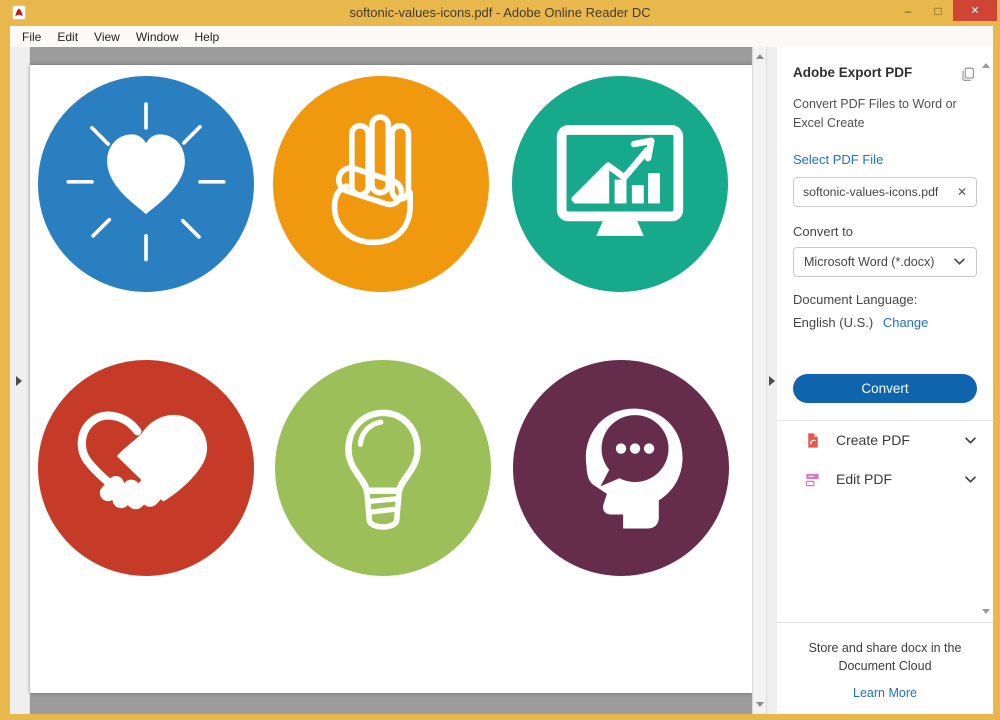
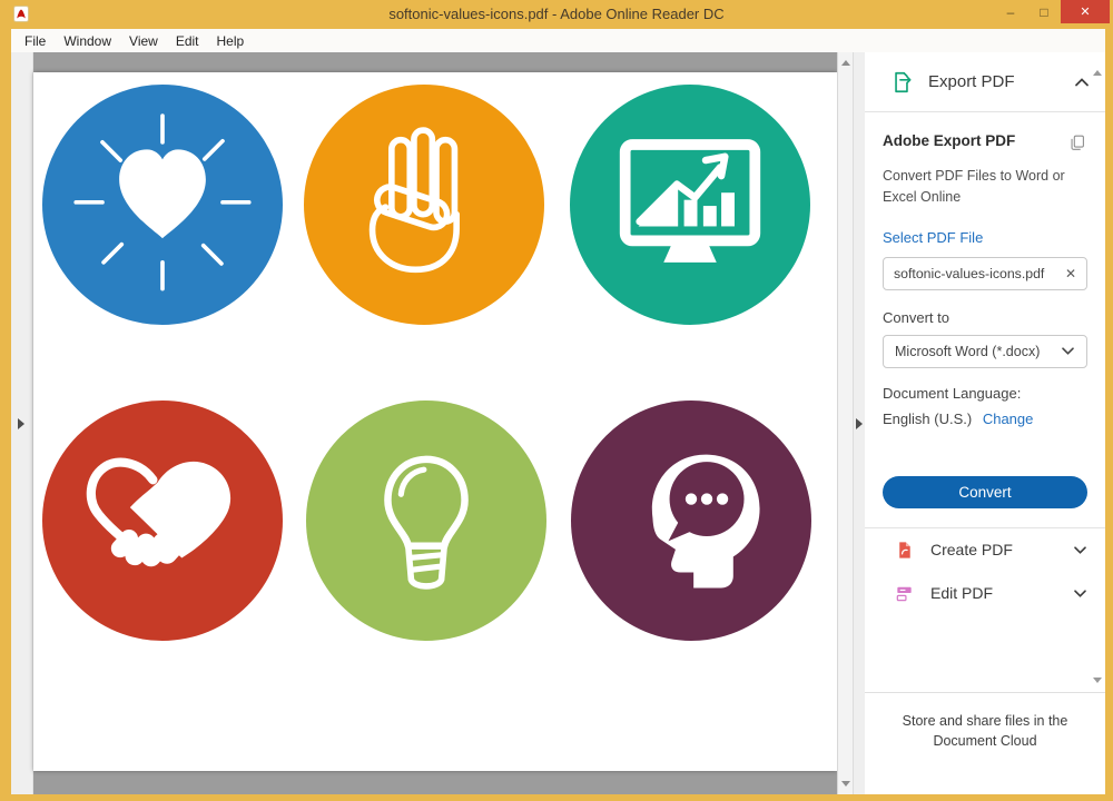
  softonic-values-icons.pdf - Adobe Online Reader DC
  –
  □
  ✕
  File
- Edit
+ Window
  View
- Window
+ Edit
  Help
+ Export PDF
  Adobe Export PDF
- Convert PDF Files to Word or Excel Create
+ Convert PDF Files to Word or Excel Online
  Select PDF File
  softonic-values-icons.pdf
  ✕
  Convert to
  Microsoft Word (*.docx)
  Document Language:
  English (U.S.) Change
  Convert
  Create PDF
  Edit PDF
- Store and share docx in the Document Cloud
+ Store and share files in the Document Cloud
- Learn More
